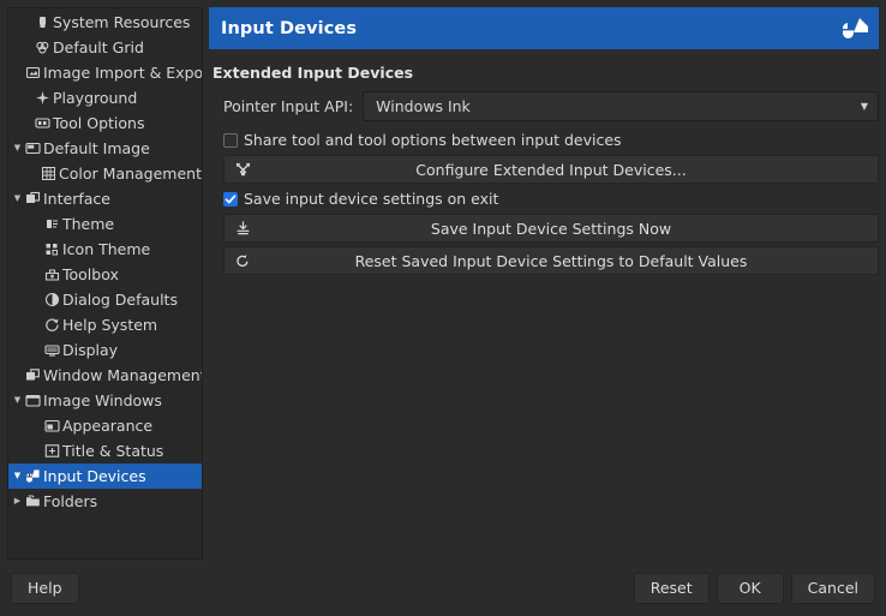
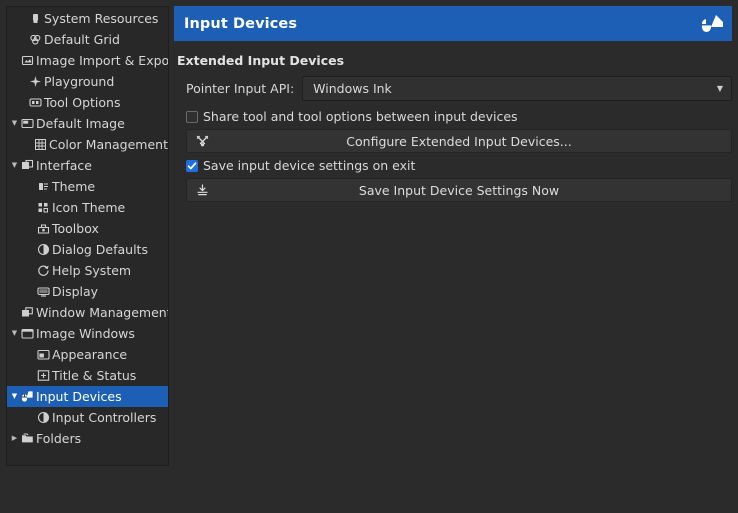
  System Resources
  Default Grid
  Image Import & Expo
  Playground
  Tool Options
  ▼
  Default Image
  Color Management
  ▼
  Interface
  Theme
  Icon Theme
  Toolbox
  Dialog Defaults
  Help System
  Display
  Window Managemen
  ▼
  Image Windows
  Appearance
  Title & Status
  ▼
  Input Devices
+ Input Controllers
  ▶
  Folders
  Input Devices
  Extended Input Devices
  Pointer Input API:
  Windows Ink
  ▼
  Share tool and tool options between input devices
  Configure Extended Input Devices...
  Save input device settings on exit
  Save Input Device Settings Now
- Reset Saved Input Device Settings to Default Values
- Help
- Reset
- OK
- Cancel
